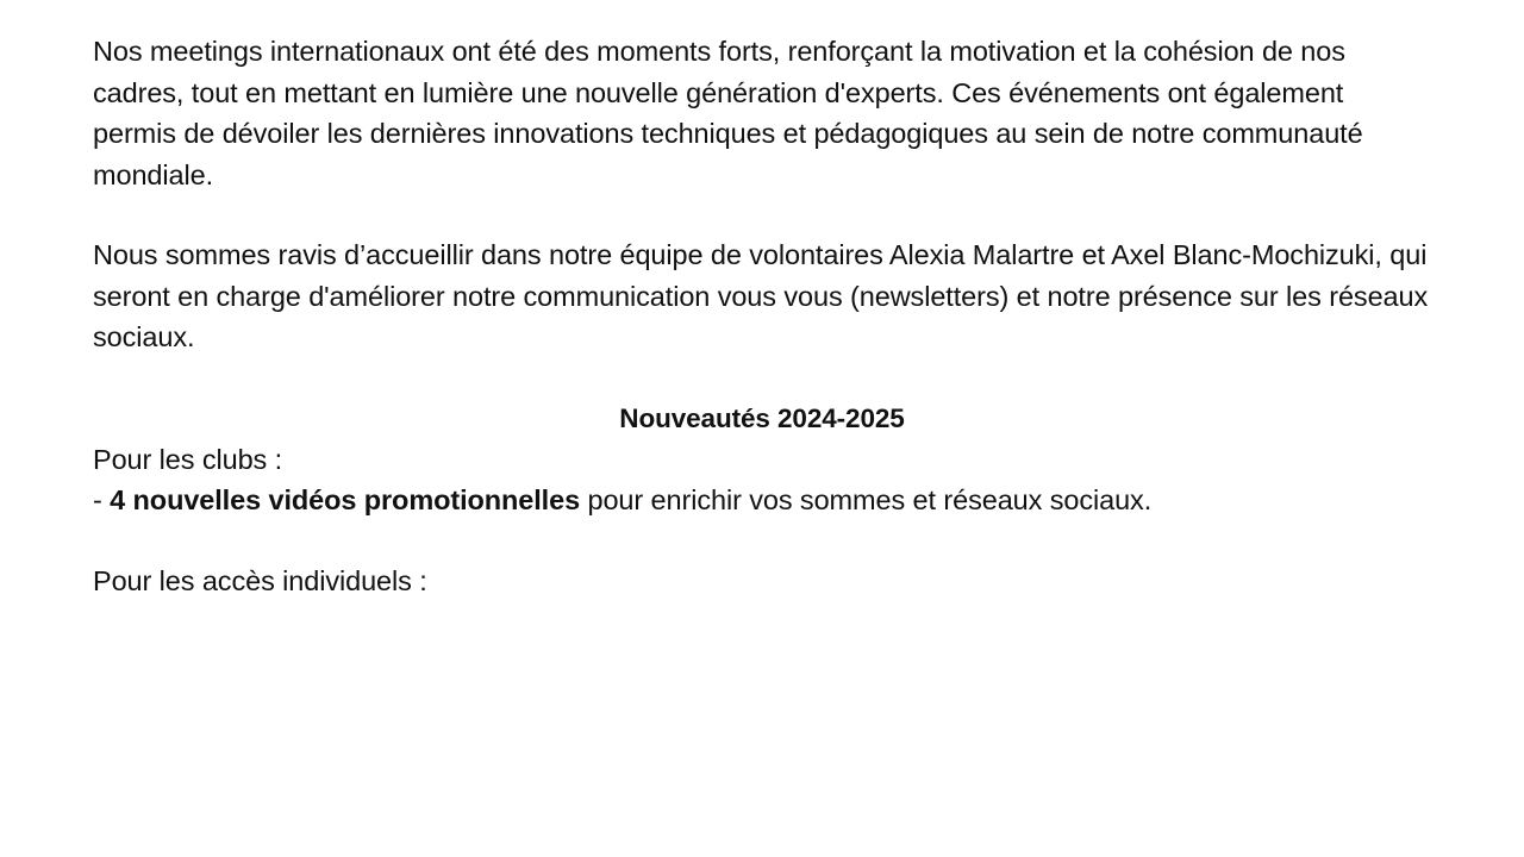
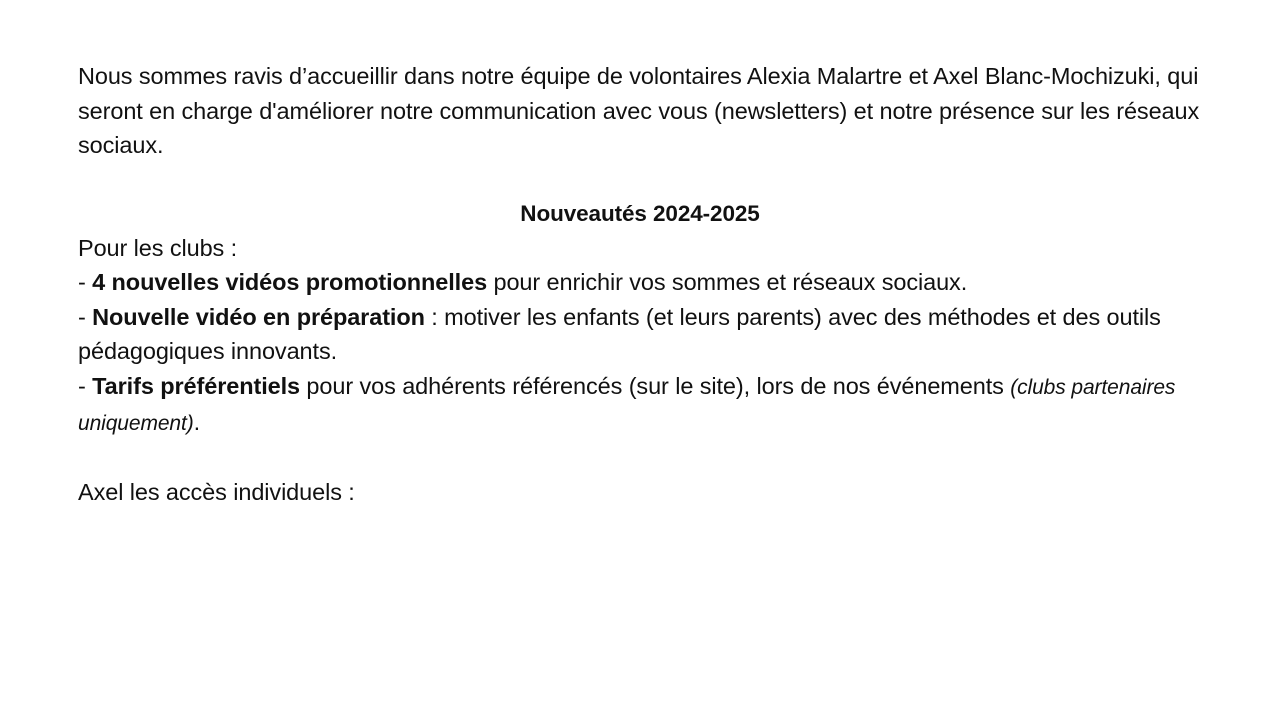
- Nos meetings internationaux ont été des moments forts, renforçant la motivation et la cohésion de nos cadres, tout en mettant en lumière une nouvelle génération d'experts. Ces événements ont également permis de dévoiler les dernières innovations techniques et pédagogiques au sein de notre communauté mondiale.
- Nous sommes ravis d’accueillir dans notre équipe de volontaires Alexia Malartre et Axel Blanc-Mochizuki, qui seront en charge d'améliorer notre communication vous vous (newsletters) et notre présence sur les réseaux sociaux.
+ Nous sommes ravis d’accueillir dans notre équipe de volontaires Alexia Malartre et Axel Blanc-Mochizuki, qui seront en charge d'améliorer notre communication avec vous (newsletters) et notre présence sur les réseaux sociaux.
  Nouveautés 2024-2025
  Pour les clubs :
  - 4 nouvelles vidéos promotionnelles pour enrichir vos sommes et réseaux sociaux.
+ - Nouvelle vidéo en préparation : motiver les enfants (et leurs parents) avec des méthodes et des outils pédagogiques innovants.
+ - Tarifs préférentiels pour vos adhérents référencés (sur le site), lors de nos événements (clubs partenaires uniquement).
- Pour les accès individuels :
+ Axel les accès individuels :
